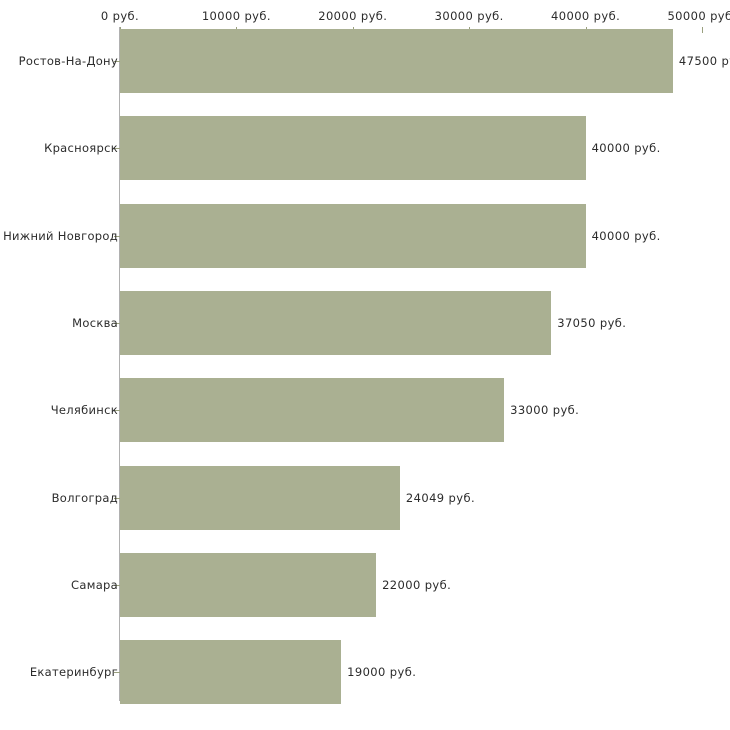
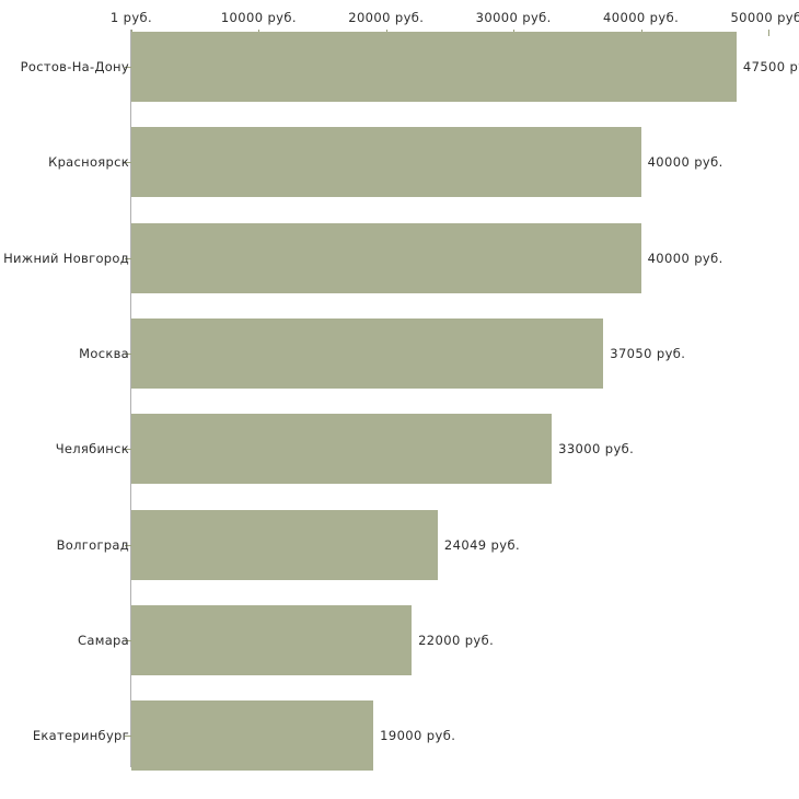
- 0 руб.
+ 1 руб.
  10000 руб.
  20000 руб.
  30000 руб.
  40000 руб.
  50000 руб
  Ростов-На-Дону
  Красноярск
  Нижний Новгород
  Москва
  Челябинск
  Волгоград
  Самара
  Екатеринбург
  40000 руб.
  40000 руб.
  37050 руб.
  33000 руб.
  24049 руб.
  22000 руб.
  19000 руб.
